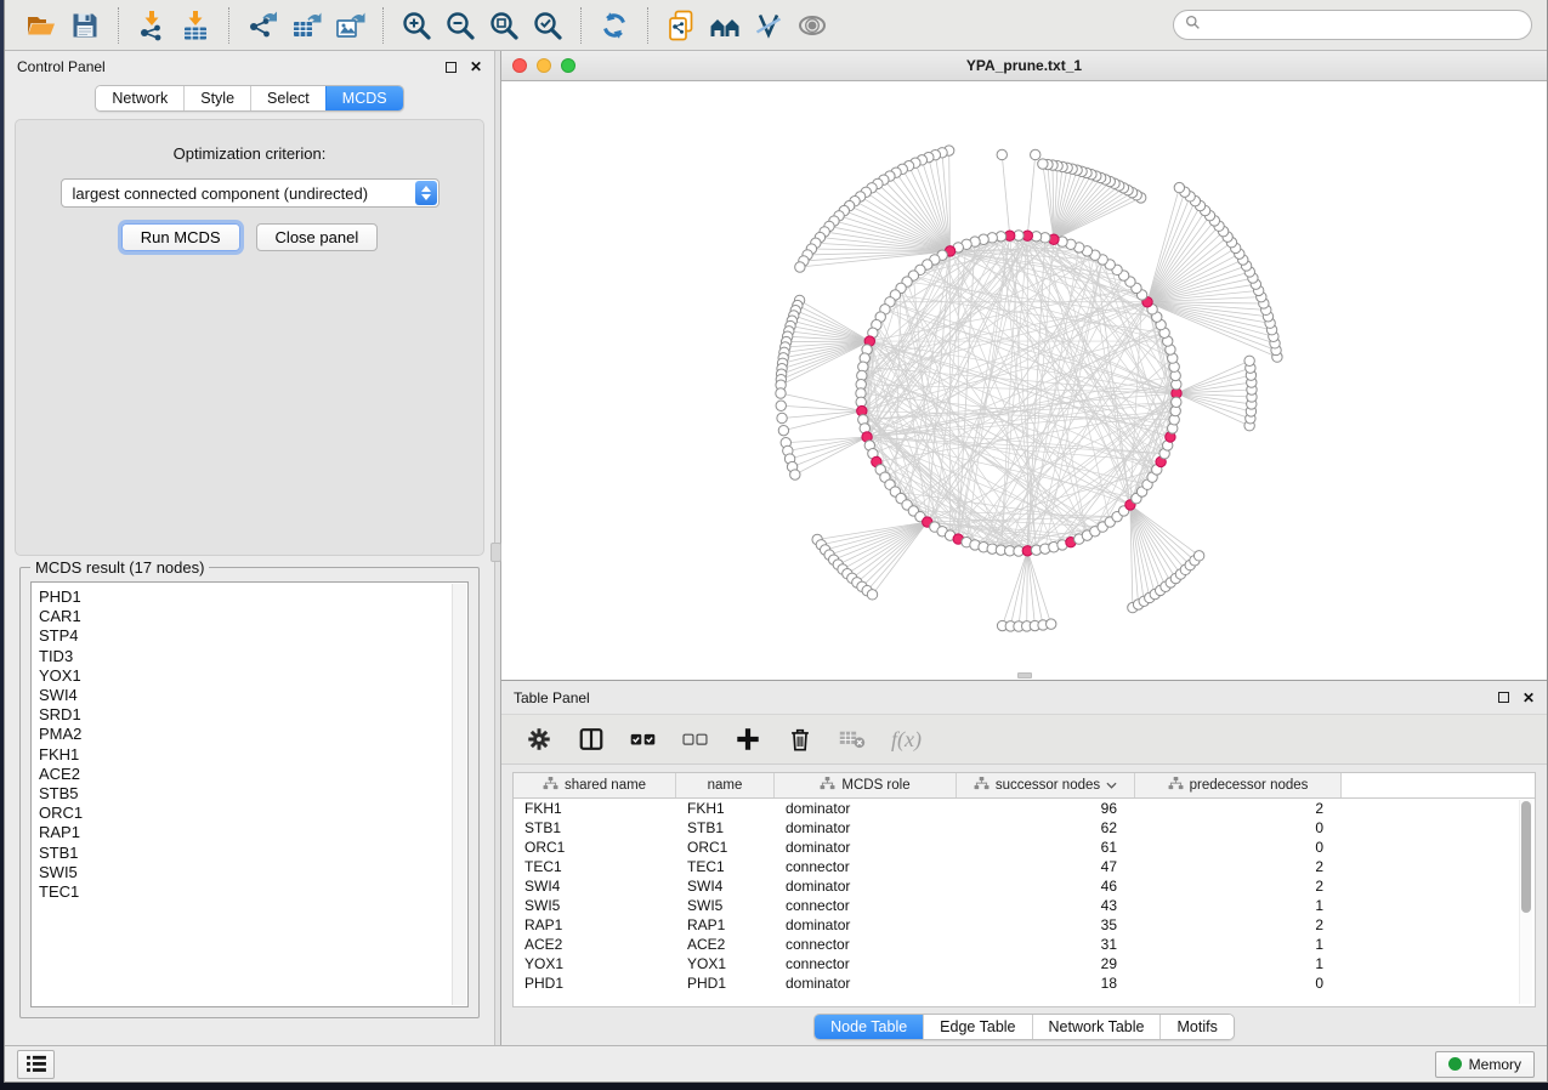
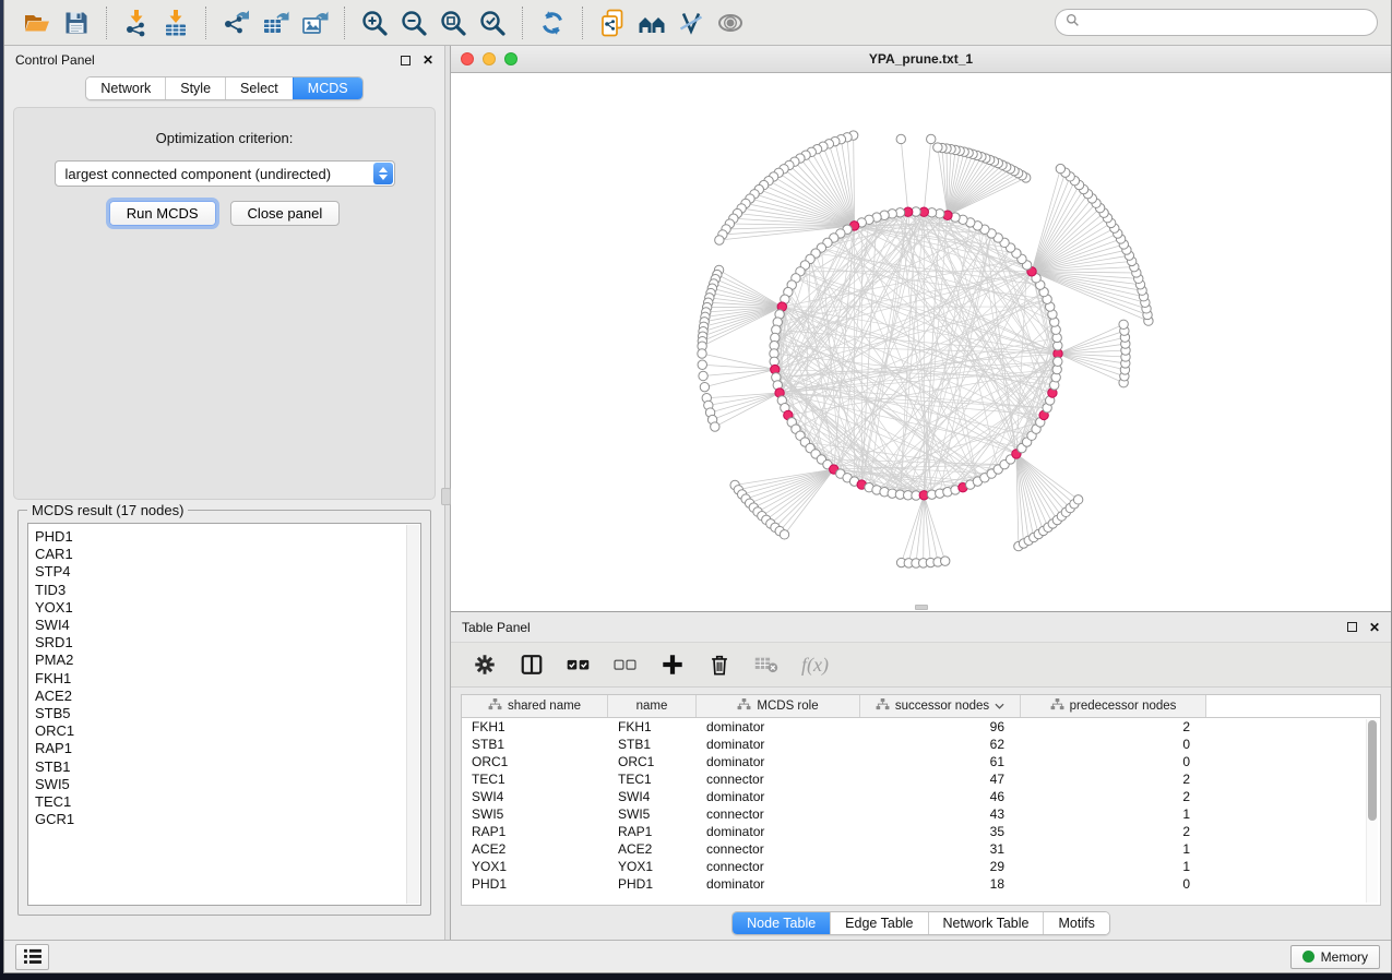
  Control Panel
  ✕
  Network
  Style
  Select
  MCDS
  Optimization criterion:
  largest connected component (undirected)
  Run MCDS
  Close panel
  MCDS result (17 nodes)
  PHD1
  CAR1
  STP4
  TID3
  YOX1
  SWI4
  SRD1
  PMA2
  FKH1
  ACE2
  STB5
  ORC1
  RAP1
  STB1
  SWI5
  TEC1
+ GCR1
  YPA_prune.txt_1
  Table Panel
  ✕
  f(x)
  shared name
  name
  MCDS role
  successor nodes
  predecessor nodes
  FKH1
  FKH1
  dominator
  96
  2
  STB1
  STB1
  dominator
  62
  0
  ORC1
  ORC1
  dominator
  61
  0
  TEC1
  TEC1
  connector
  47
  2
  SWI4
  SWI4
  dominator
  46
  2
  SWI5
  SWI5
  connector
  43
  1
  RAP1
  RAP1
  dominator
  35
  2
  ACE2
  ACE2
  connector
  31
  1
  YOX1
  YOX1
  connector
  29
  1
  PHD1
  PHD1
  dominator
  18
  0
  Node Table
  Edge Table
  Network Table
  Motifs
  Memory
